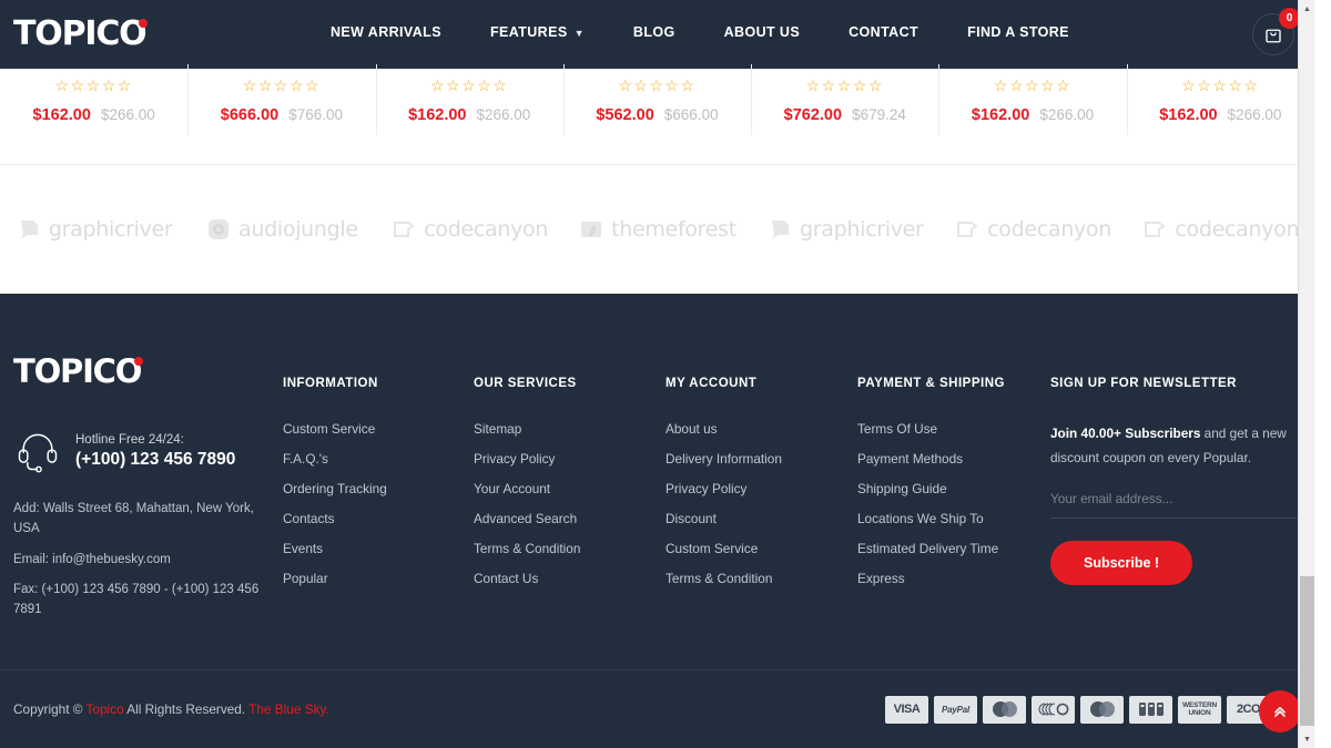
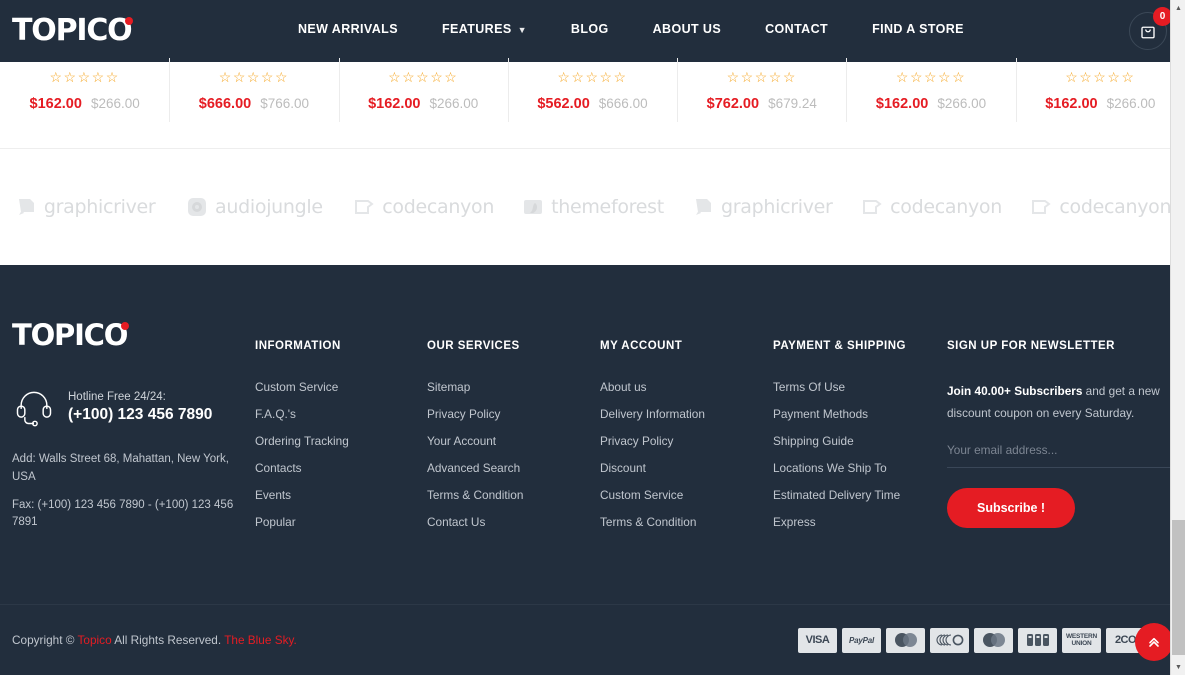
  TOPICO
  NEW ARRIVALS
  FEATURES
  ▼
  BLOG
  ABOUT US
  CONTACT
  FIND A STORE
  0
  ☆☆☆☆☆
  $162.00
  $266.00
  ☆☆☆☆☆
  $666.00
  $766.00
  ☆☆☆☆☆
  $162.00
  $266.00
  ☆☆☆☆☆
  $562.00
  $666.00
  ☆☆☆☆☆
  $762.00
  $679.24
  ☆☆☆☆☆
  $162.00
  $266.00
  ☆☆☆☆☆
  $162.00
  $266.00
  graphicriver
  audiojungle
  codecanyon
  themeforest
  graphicriver
  codecanyon
  codecanyon
  TOPICO
  Hotline Free 24/24:
  (+100) 123 456 7890
  Add: Walls Street 68, Mahattan, New York, USA
- Email: info@thebuesky.com
  Fax: (+100) 123 456 7890 - (+100) 123 456 7891
  INFORMATION
  Custom Service
  F.A.Q.'s
  Ordering Tracking
  Contacts
  Events
  Popular
  OUR SERVICES
  Sitemap
  Privacy Policy
  Your Account
  Advanced Search
  Terms & Condition
  Contact Us
  MY ACCOUNT
  About us
  Delivery Information
  Privacy Policy
  Discount
  Custom Service
  Terms & Condition
  PAYMENT & SHIPPING
  Terms Of Use
  Payment Methods
  Shipping Guide
  Locations We Ship To
  Estimated Delivery Time
  Express
  SIGN UP FOR NEWSLETTER
- Join 40.00+ Subscribers and get a new discount coupon on every Popular.
+ Join 40.00+ Subscribers and get a new discount coupon on every Saturday.
  Your email address... Subscribe !
  Copyright © Topico All Rights Reserved. The Blue Sky.
  VISA
  PayPal
  2CO
